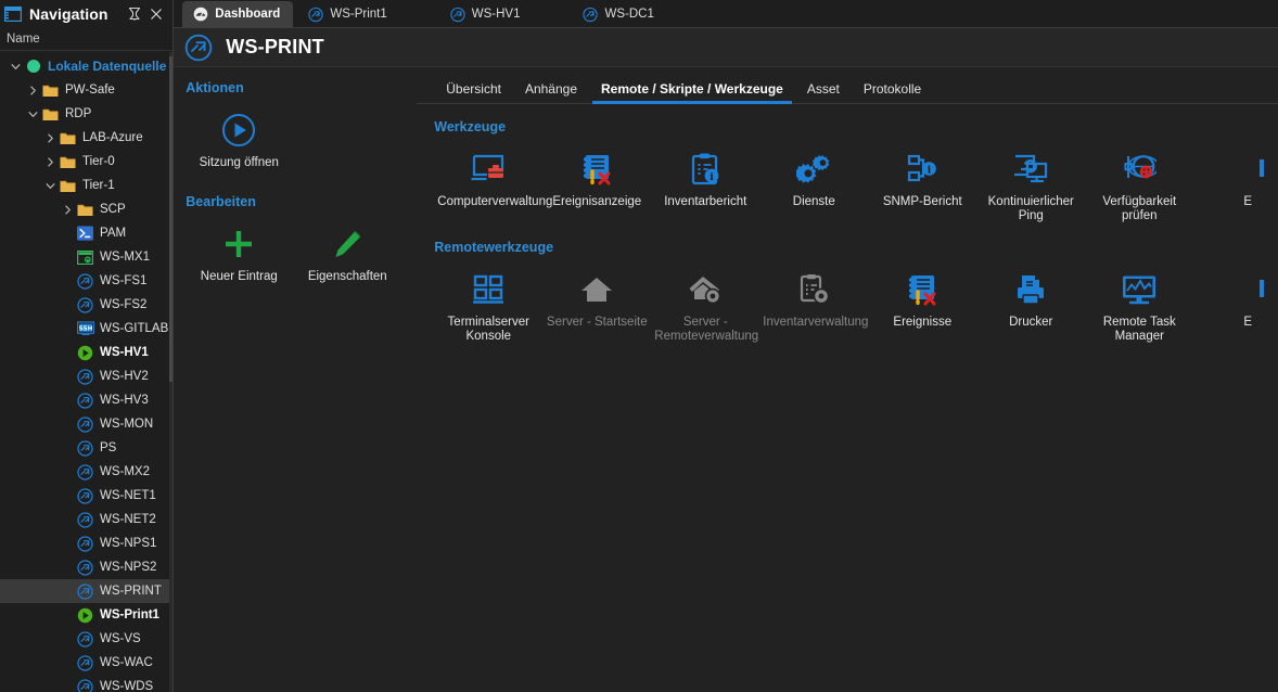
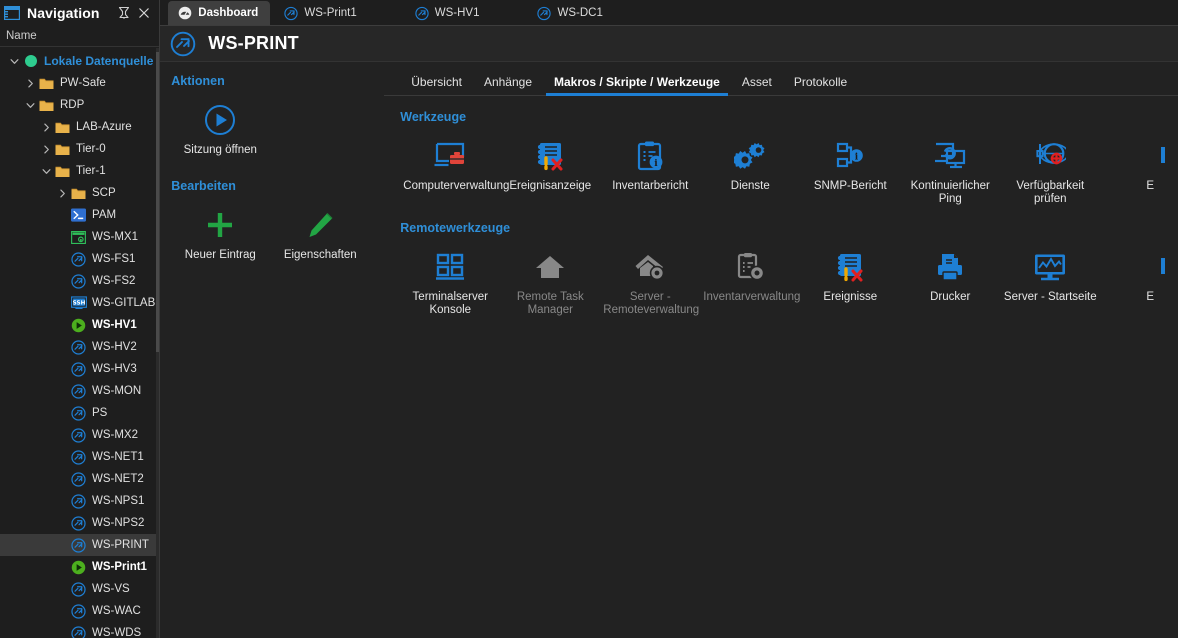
  Navigation
  Name
  Lokale Datenquelle
  PW-Safe
  RDP
  LAB-Azure
  Tier-0
  Tier-1
  SCP
  PAM
  WS-MX1
  WS-FS1
  WS-FS2
  WS-GITLAB
  WS-HV1
  WS-HV2
  WS-HV3
  WS-MON
  PS
  WS-MX2
  WS-NET1
  WS-NET2
  WS-NPS1
  WS-NPS2
  WS-PRINT
  WS-Print1
  WS-VS
  WS-WAC
  WS-WDS
  Dashboard
  WS-Print1
  WS-HV1
  WS-DC1
  WS-PRINT
  Aktionen
  Sitzung öffnen
  Bearbeiten
  Neuer Eintrag
  Eigenschaften
  Übersicht
  Anhänge
- Remote / Skripte / Werkzeuge
+ Makros / Skripte / Werkzeuge
  Asset
  Protokolle
  Werkzeuge
  Computerverwaltu
  Ereignisanzeige
  i
  Inventarbericht
  Dienste
  i
  SNMP-Bericht
  Kontinuierlicher Ping
  Verfügbarkeit prüfen
  E
  Remotewerkzeuge
  Terminalserver Konsole
- Server - Startseite
+ Remote Task Manager
  Server - Remoteverwaltung
  Inventarverwaltung
  Ereignisse
  Drucker
- Remote Task Manager
+ Server - Startseite
  E
